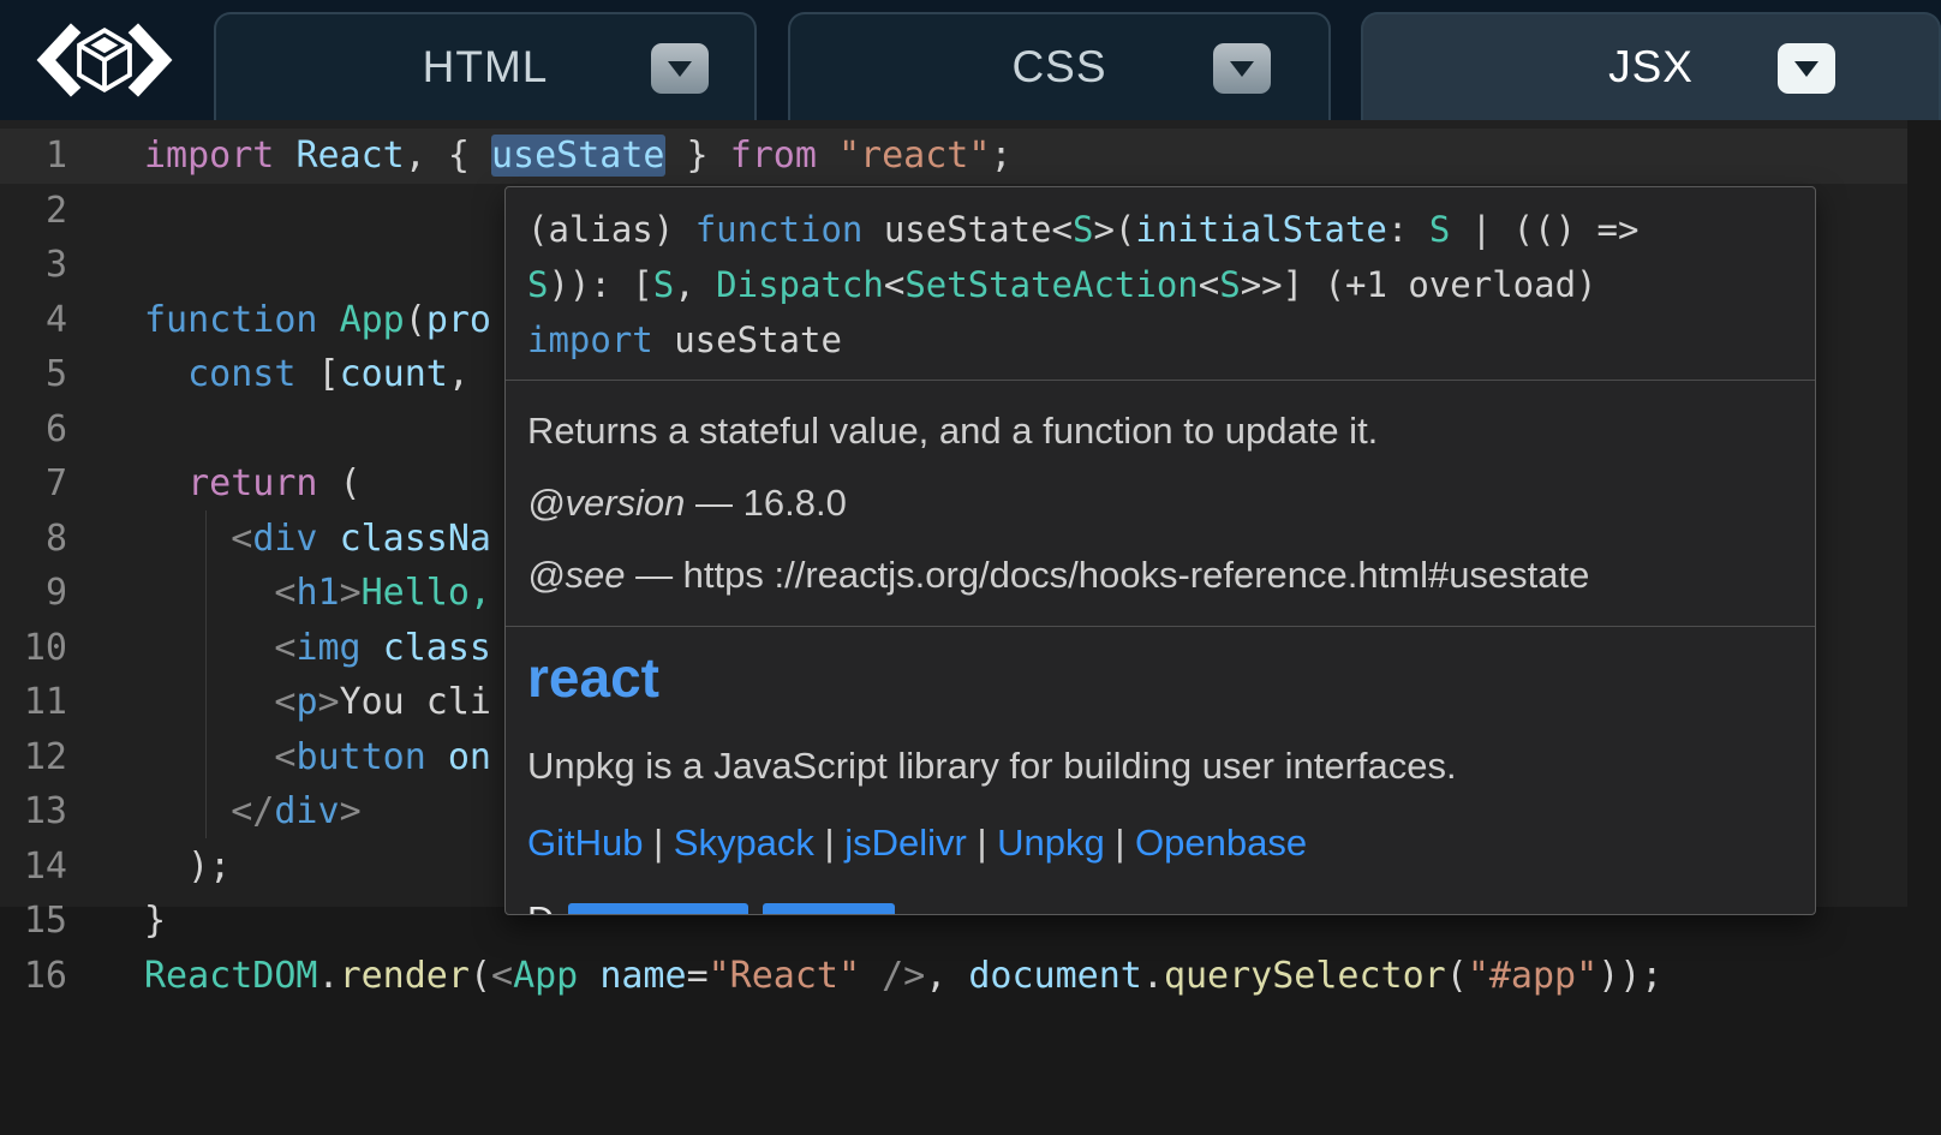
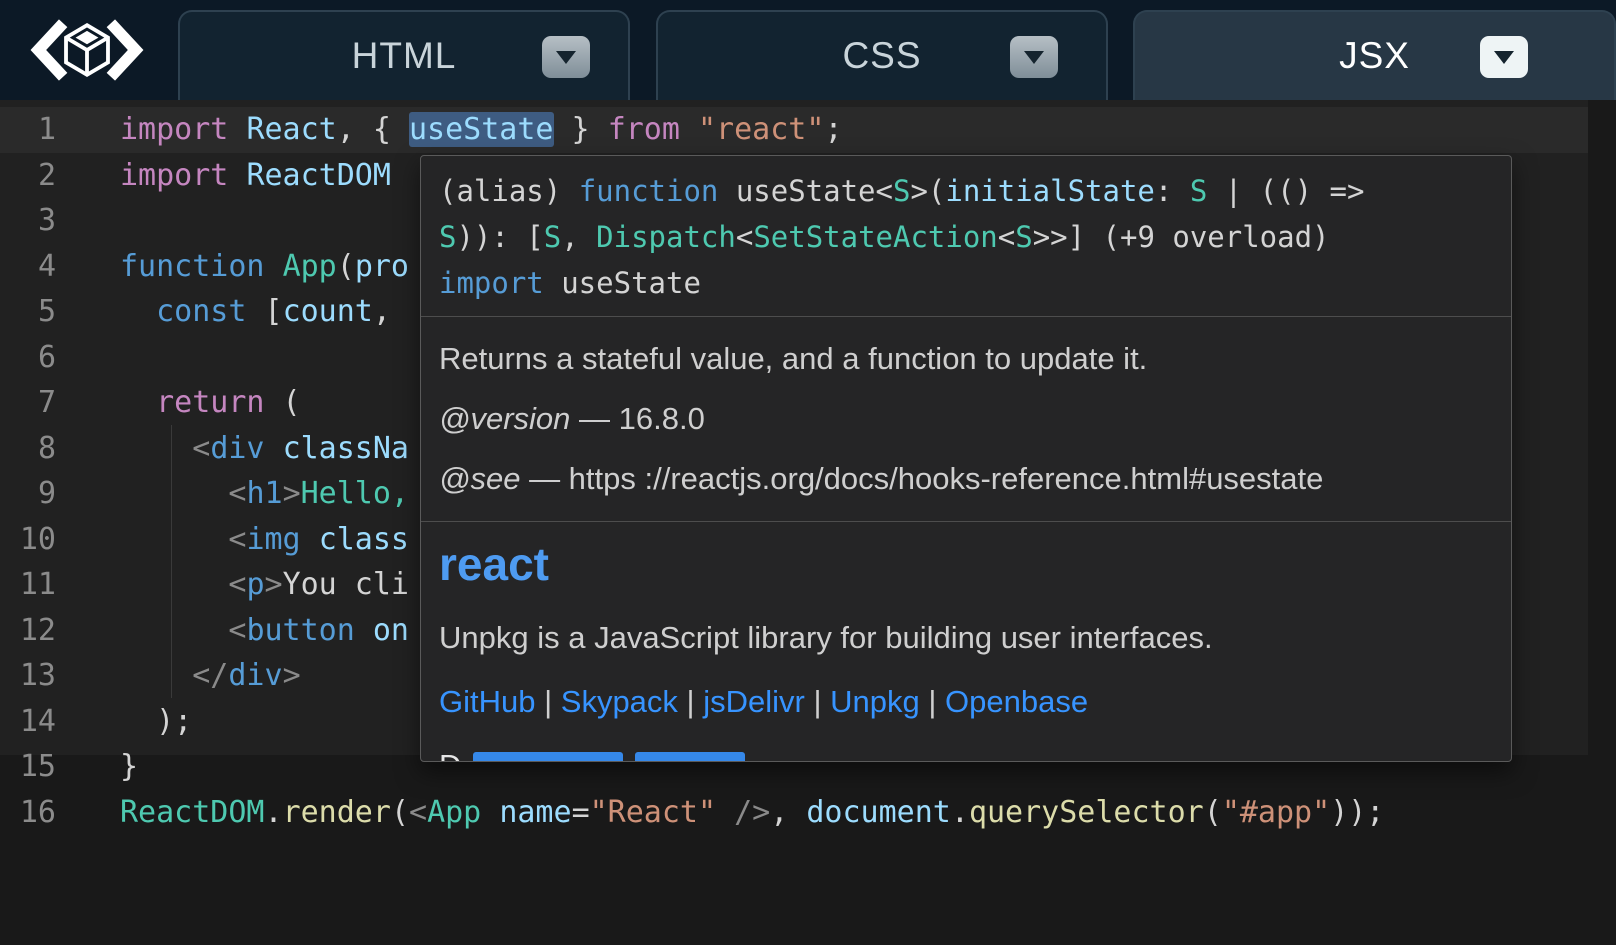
  HTML
  CSS
  JSX
  1
  import React, { useState } from "react";
  2
+ import ReactDOM
  3
  4
  function App(pro
  5
  const [count,
  6
  7
  return (
  8
  <div classNa
  9
  <h1>Hello,
  10
  <img class
  11
  <p>You cli
  12
  <button on
  13
  </div>
  14
  );
  15
  }
  16
  ReactDOM.render(<App name="React" />, document.querySelector("#app"));
  (alias) function useState<S>(initialState: S | (() =>
- S)): [S, Dispatch<SetStateAction<S>>] (+1 overload)
+ S)): [S, Dispatch<SetStateAction<S>>] (+9 overload)
  import useState
  Returns a stateful value, and a function to update it.
  @version — 16.8.0
  @see — https ://reactjs.org/docs/hooks-reference.html#usestate
  react
  Unpkg is a JavaScript library for building user interfaces.
  GitHub | Skypack | jsDelivr | Unpkg | Openbase
